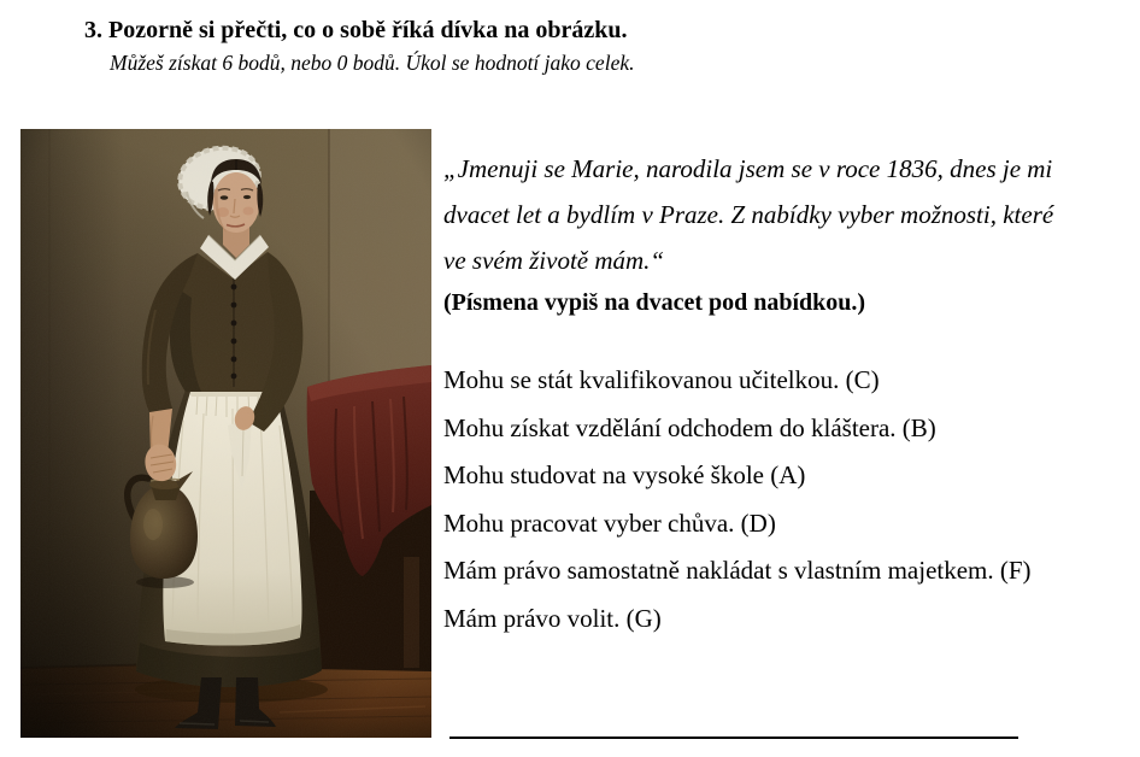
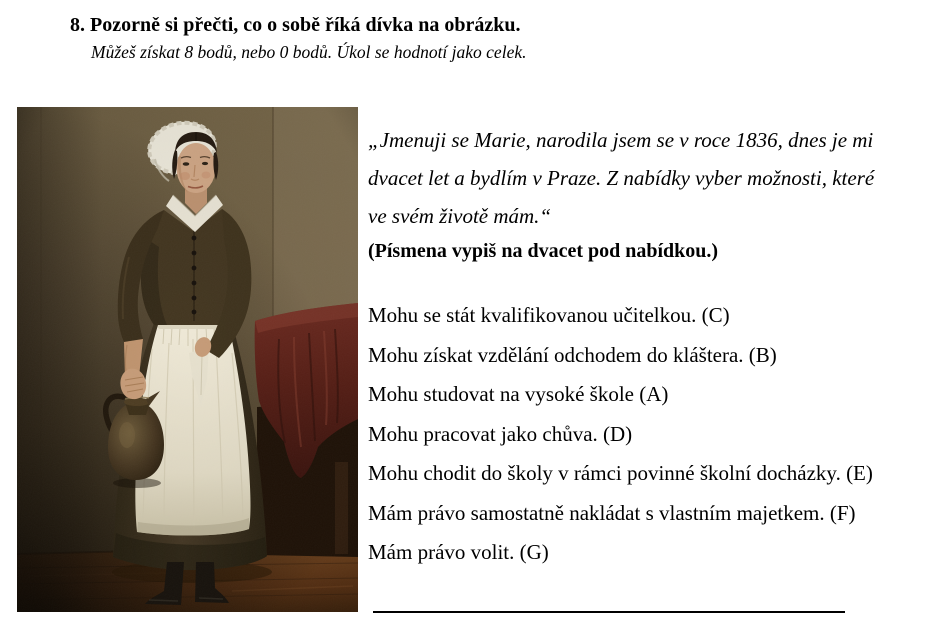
- 3. Pozorně si přečti, co o sobě říká dívka na obrázku.
+ 8. Pozorně si přečti, co o sobě říká dívka na obrázku.
- Můžeš získat 6 bodů, nebo 0 bodů. Úkol se hodnotí jako celek.
+ Můžeš získat 8 bodů, nebo 0 bodů. Úkol se hodnotí jako celek.
  „Jmenuji se Marie, narodila jsem se v roce 1836, dnes je mi
  dvacet let a bydlím v Praze. Z nabídky vyber možnosti, které
  ve svém životě mám.“
  (Písmena vypiš na dvacet pod nabídkou.)
  Mohu se stát kvalifikovanou učitelkou. (C)
  Mohu získat vzdělání odchodem do kláštera. (B)
  Mohu studovat na vysoké škole (A)
- Mohu pracovat vyber chůva. (D)
+ Mohu pracovat jako chůva. (D)
+ Mohu chodit do školy v rámci povinné školní docházky. (E)
  Mám právo samostatně nakládat s vlastním majetkem. (F)
  Mám právo volit. (G)
